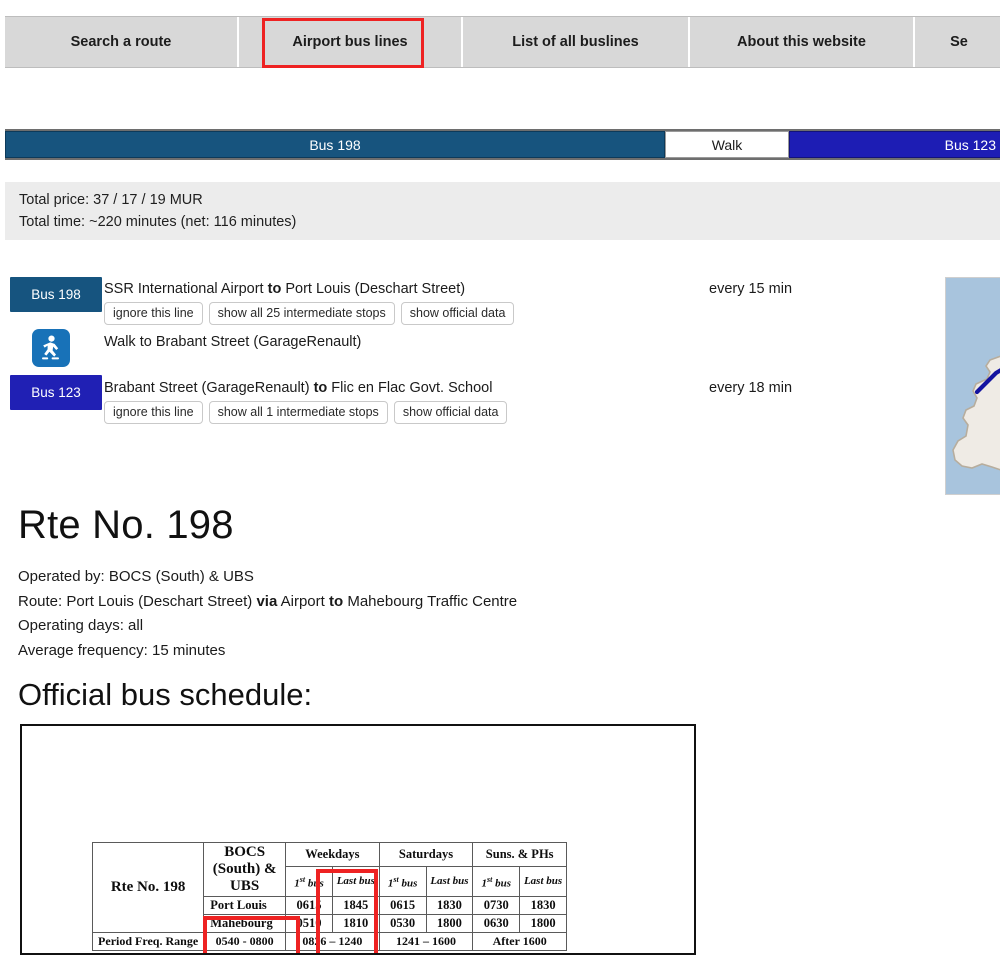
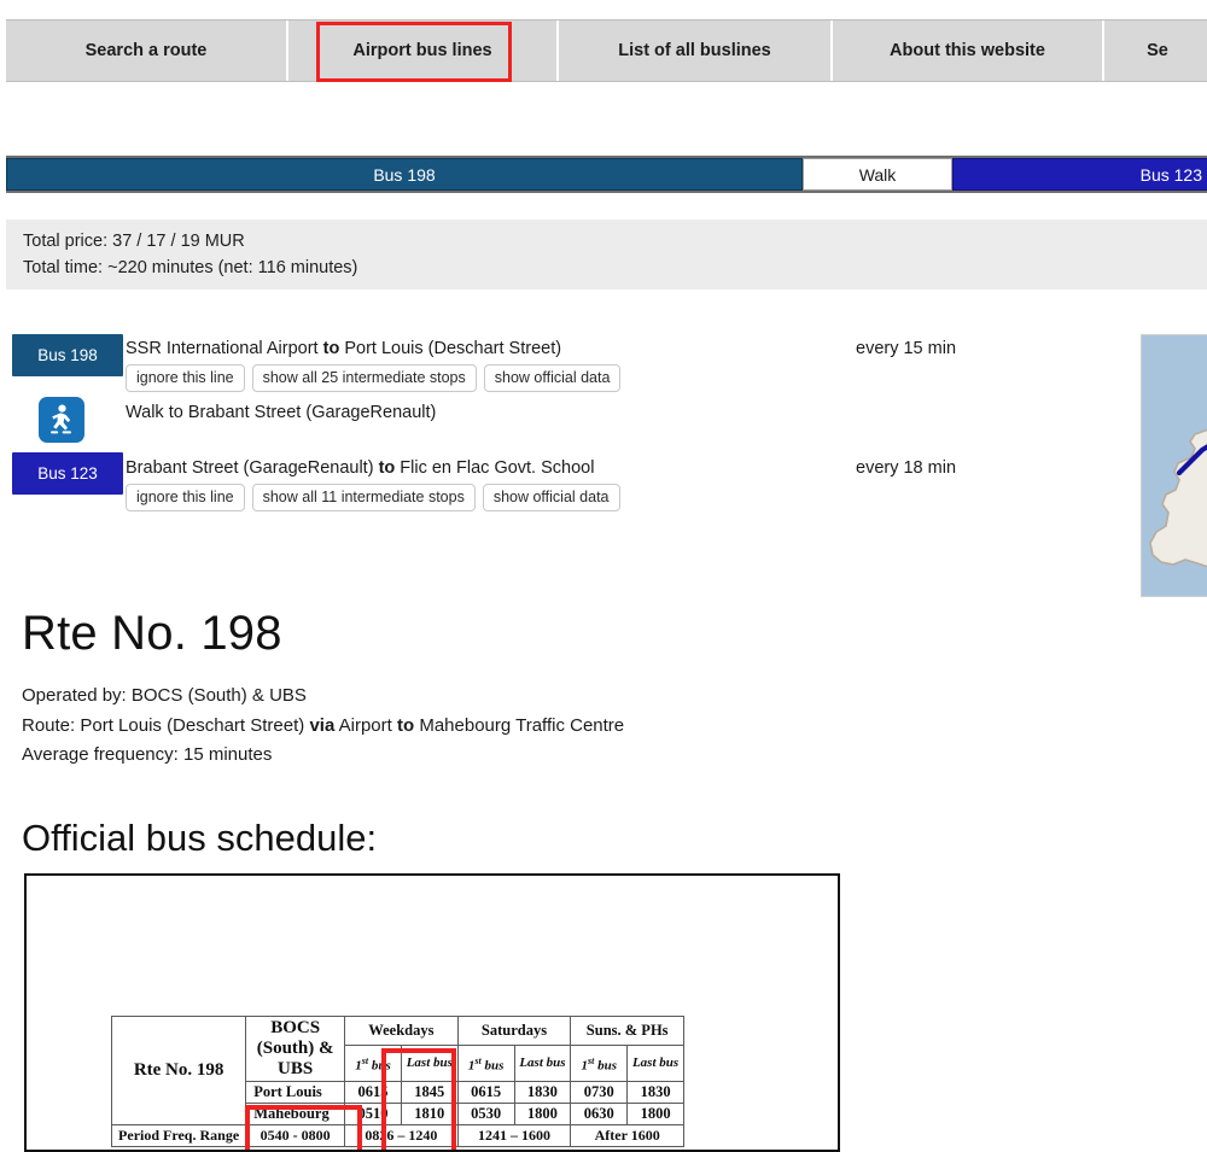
  Search a route
  Airport bus lines
  List of all buslines
  About this website
  Se
  Bus 198
  Walk
  Bus 123
  Total price: 37 / 17 / 19 MUR
  Total time: ~220 minutes (net: 116 minutes)
  Bus 198
  SSR International Airport to Port Louis (Deschart Street)
  ignore this line
  show all 25 intermediate stops
  show official data
  every 15 min
  Walk to Brabant Street (GarageRenault)
  Bus 123
  Brabant Street (GarageRenault) to Flic en Flac Govt. School
  ignore this line
- show all 1 intermediate stops
+ show all 11 intermediate stops
  show official data
  every 18 min
  Rte No. 198
  Operated by: BOCS (South) & UBS
  Route: Port Louis (Deschart Street) via Airport to Mahebourg Traffic Centre
- Operating days: all
  Average frequency: 15 minutes
  Official bus schedule:
  Rte No. 198	BOCS (South) & UBS	Weekdays	Saturdays	Suns. & PHs
  1st bus	Last bus	1st bus	Last bus	1st bus	Last bus
  Port Louis	0615	1845	0615	1830	0730	1830
  Mahebourg	0510	1810	0530	1800	0630	1800
  Period Freq. Range	0540 - 0800	0826 – 1240	1241 – 1600	After 1600
